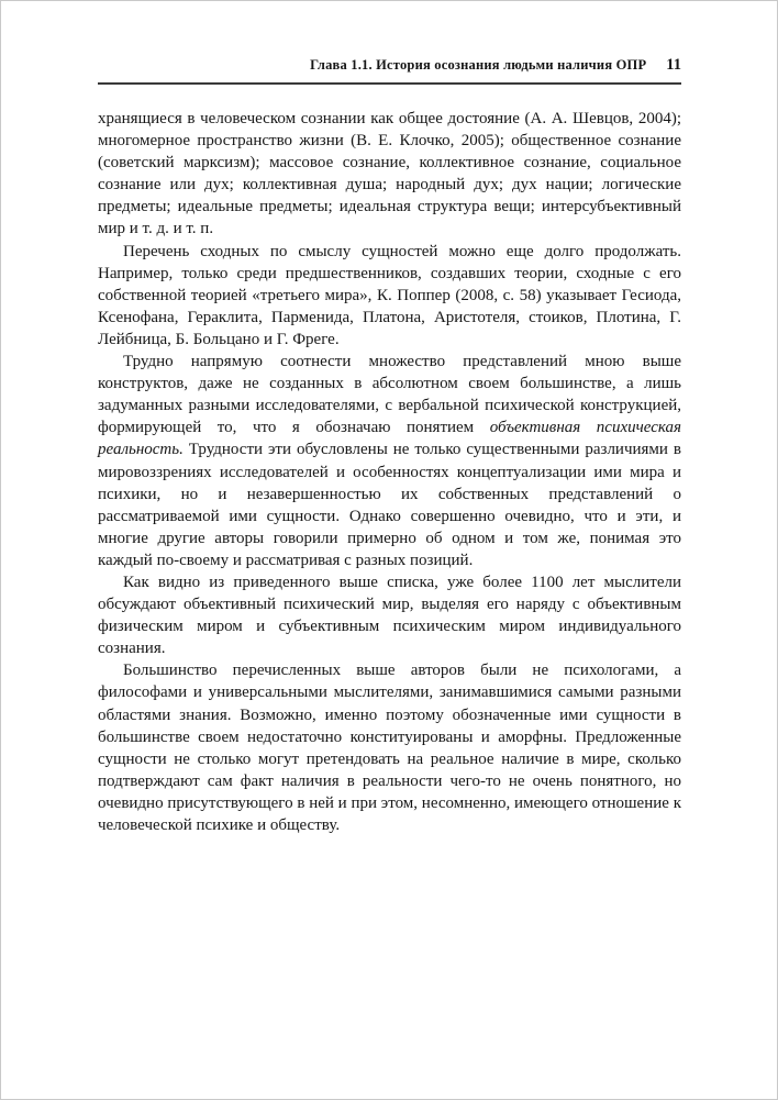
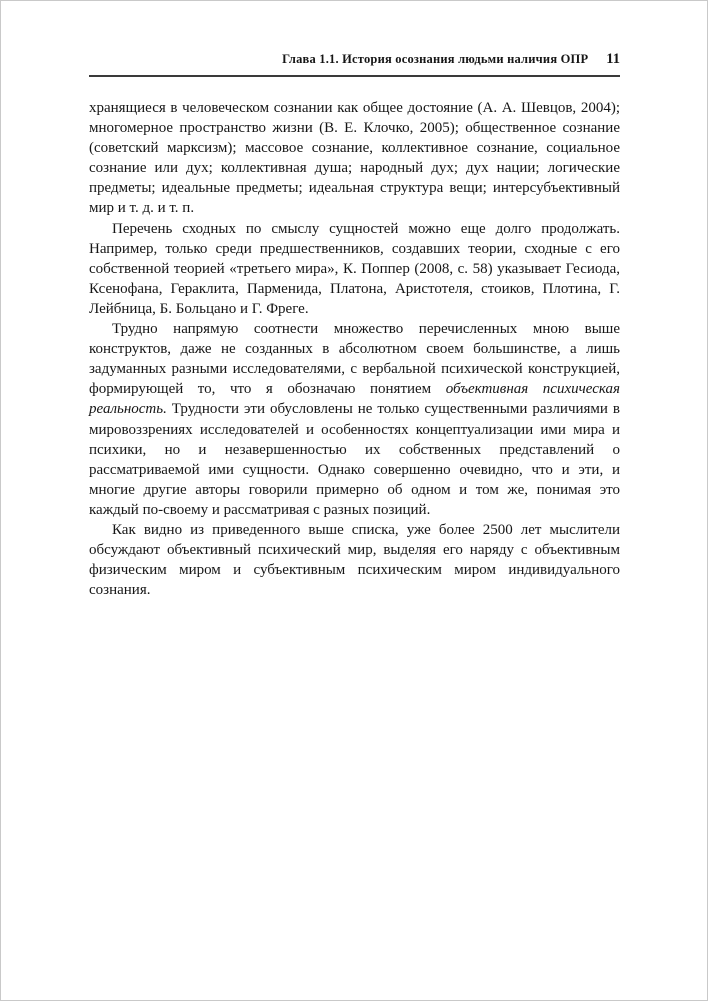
  Глава 1.1. История осознания людьми наличия ОПР
  11
  хранящиеся в человеческом сознании как общее достояние (А. А. Шевцов, 2004); многомерное пространство жизни (В. Е. Клочко, 2005); общественное сознание (советский марксизм); массовое сознание, коллективное сознание, социальное сознание или дух; коллективная душа; народный дух; дух нации; логические предметы; идеальные предметы; идеальная структура вещи; интерсубъективный мир и т. д. и т. п.
  Перечень сходных по смыслу сущностей можно еще долго продолжать. Например, только среди предшественников, создавших теории, сходные с его собственной теорией «третьего мира», К. Поппер (2008, с. 58) указывает Гесиода, Ксенофана, Гераклита, Парменида, Платона, Аристотеля, стоиков, Плотина, Г. Лейбница, Б. Больцано и Г. Фреге.
- Трудно напрямую соотнести множество представлений мною выше конструктов, даже не созданных в абсолютном своем большинстве, а лишь задуманных разными исследователями, с вербальной психической конструкцией, формирующей то, что я обозначаю понятием объективная психическая реальность. Трудности эти обусловлены не только существенными различиями в мировоззрениях исследователей и особенностях концептуализации ими мира и психики, но и незавершенностью их собственных представлений о рассматриваемой ими сущности. Однако совершенно очевидно, что и эти, и многие другие авторы говорили примерно об одном и том же, понимая это каждый по-своему и рассматривая с разных позиций.
+ Трудно напрямую соотнести множество перечисленных мною выше конструктов, даже не созданных в абсолютном своем большинстве, а лишь задуманных разными исследователями, с вербальной психической конструкцией, формирующей то, что я обозначаю понятием объективная психическая реальность. Трудности эти обусловлены не только существенными различиями в мировоззрениях исследователей и особенностях концептуализации ими мира и психики, но и незавершенностью их собственных представлений о рассматриваемой ими сущности. Однако совершенно очевидно, что и эти, и многие другие авторы говорили примерно об одном и том же, понимая это каждый по-своему и рассматривая с разных позиций.
- Как видно из приведенного выше списка, уже более 1100 лет мыслители обсуждают объективный психический мир, выделяя его наряду с объективным физическим миром и субъективным психическим миром индивидуального сознания.
+ Как видно из приведенного выше списка, уже более 2500 лет мыслители обсуждают объективный психический мир, выделяя его наряду с объективным физическим миром и субъективным психическим миром индивидуального сознания.
- Большинство перечисленных выше авторов были не психологами, а философами и универсальными мыслителями, занимавшимися самыми разными областями знания. Возможно, именно поэтому обозначенные ими сущности в большинстве своем недостаточно конституированы и аморфны. Предложенные сущности не столько могут претендовать на реальное наличие в мире, сколько подтверждают сам факт наличия в реальности чего-то не очень понятного, но очевидно присутствующего в ней и при этом, несомненно, имеющего отношение к человеческой психике и обществу.
